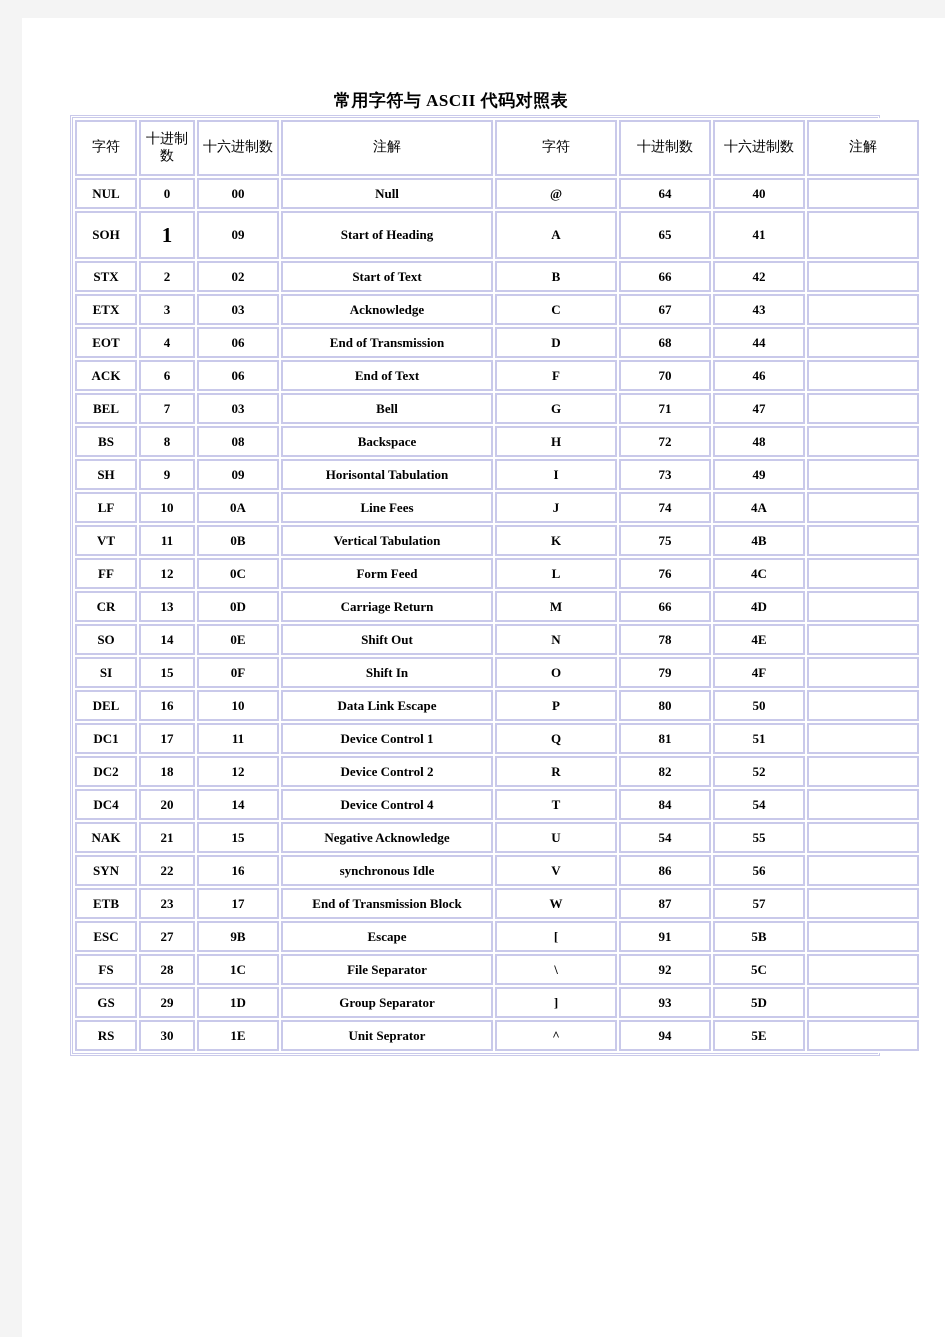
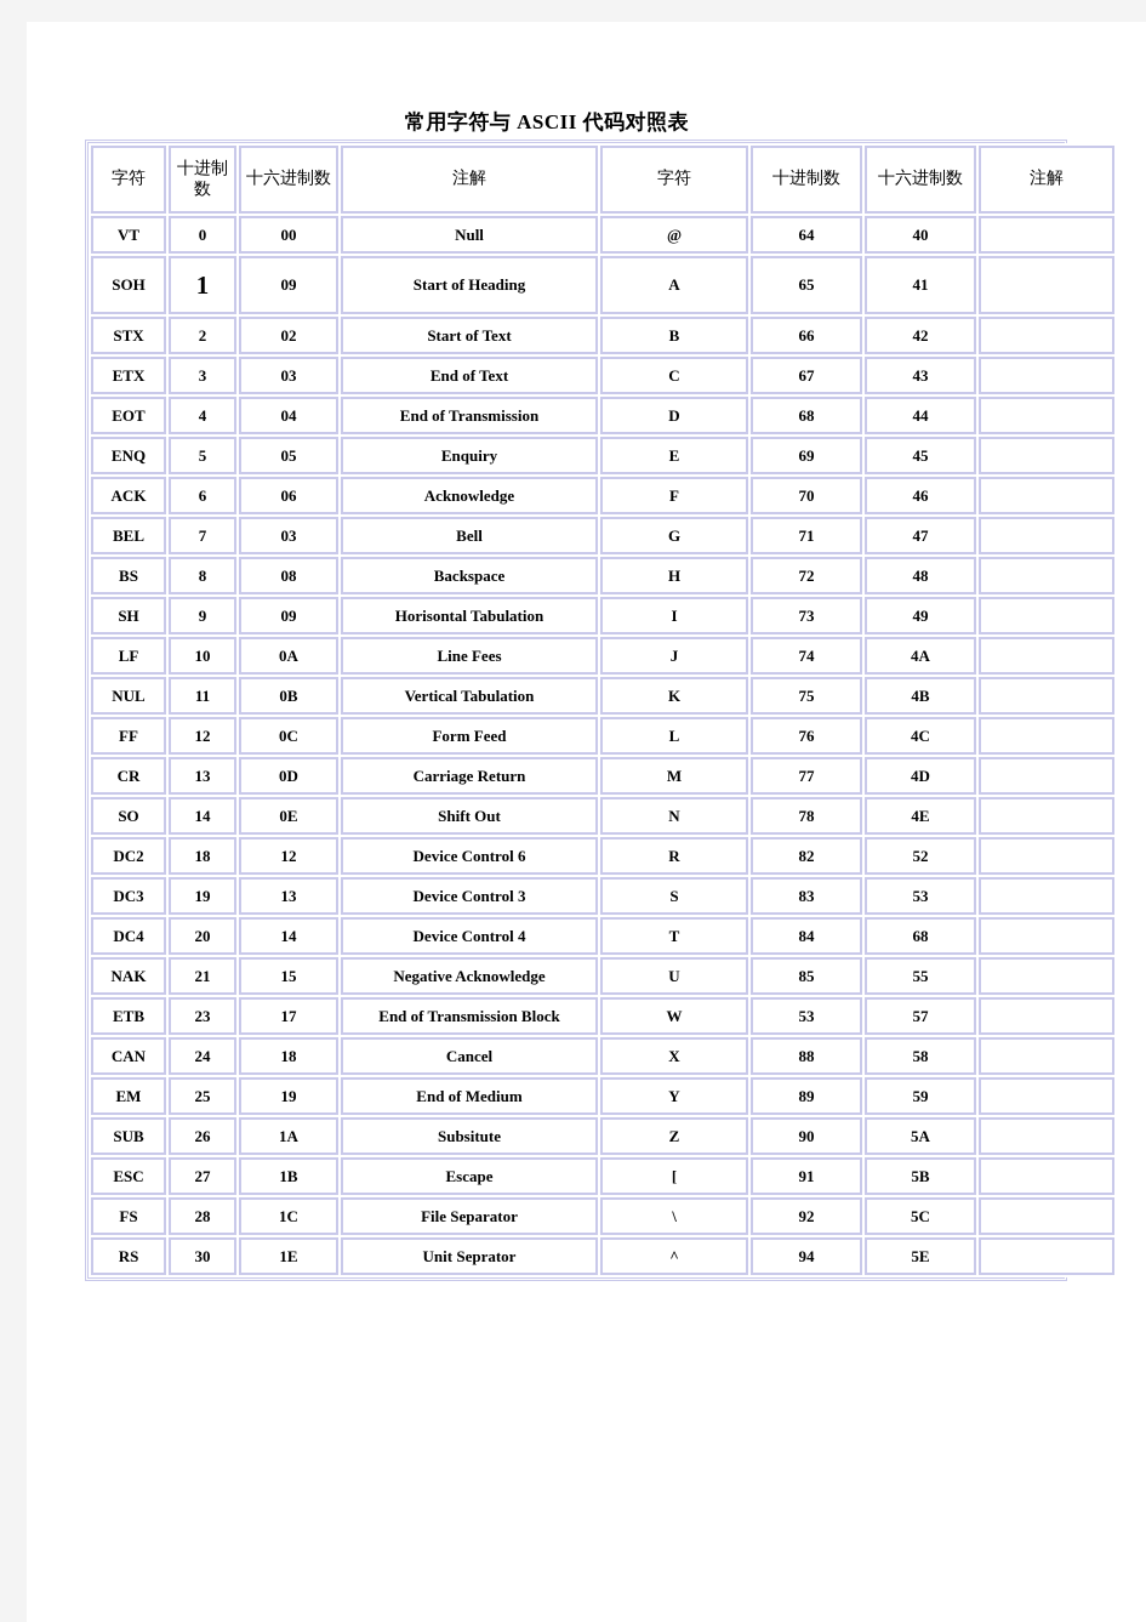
  常用字符与 ASCII 代码对照表
  字符	十进制数	十六进制数	注解	字符	十进制数	十六进制数	注解
- NUL	0	00	Null	@	64	40
+ VT	0	00	Null	@	64	40
  SOH	1	09	Start of Heading	A	65	41
  STX	2	02	Start of Text	B	66	42
- ETX	3	03	Acknowledge	C	67	43
+ ETX	3	03	End of Text	C	67	43
- EOT	4	06	End of Transmission	D	68	44
+ EOT	4	04	End of Transmission	D	68	44
+ ENQ	5	05	Enquiry	E	69	45
- ACK	6	06	End of Text	F	70	46
+ ACK	6	06	Acknowledge	F	70	46
  BEL	7	03	Bell	G	71	47
  BS	8	08	Backspace	H	72	48
  SH	9	09	Horisontal Tabulation	I	73	49
  LF	10	0A	Line Fees	J	74	4A
- VT	11	0B	Vertical Tabulation	K	75	4B
+ NUL	11	0B	Vertical Tabulation	K	75	4B
  FF	12	0C	Form Feed	L	76	4C
- CR	13	0D	Carriage Return	M	66	4D
+ CR	13	0D	Carriage Return	M	77	4D
  SO	14	0E	Shift Out	N	78	4E
- SI	15	0F	Shift In	O	79	4F
- DEL	16	10	Data Link Escape	P	80	50
- DC1	17	11	Device Control 1	Q	81	51
- DC2	18	12	Device Control 2	R	82	52
+ DC2	18	12	Device Control 6	R	82	52
+ DC3	19	13	Device Control 3	S	83	53
- DC4	20	14	Device Control 4	T	84	54
+ DC4	20	14	Device Control 4	T	84	68
- NAK	21	15	Negative Acknowledge	U	54	55
+ NAK	21	15	Negative Acknowledge	U	85	55
- SYN	22	16	synchronous Idle	V	86	56
- ETB	23	17	End of Transmission Block	W	87	57
+ ETB	23	17	End of Transmission Block	W	53	57
+ CAN	24	18	Cancel	X	88	58
+ EM	25	19	End of Medium	Y	89	59
+ SUB	26	1A	Subsitute	Z	90	5A
- ESC	27	9B	Escape	[	91	5B
+ ESC	27	1B	Escape	[	91	5B
  FS	28	1C	File Separator	\	92	5C
- GS	29	1D	Group Separator	]	93	5D
  RS	30	1E	Unit Seprator	^	94	5E
